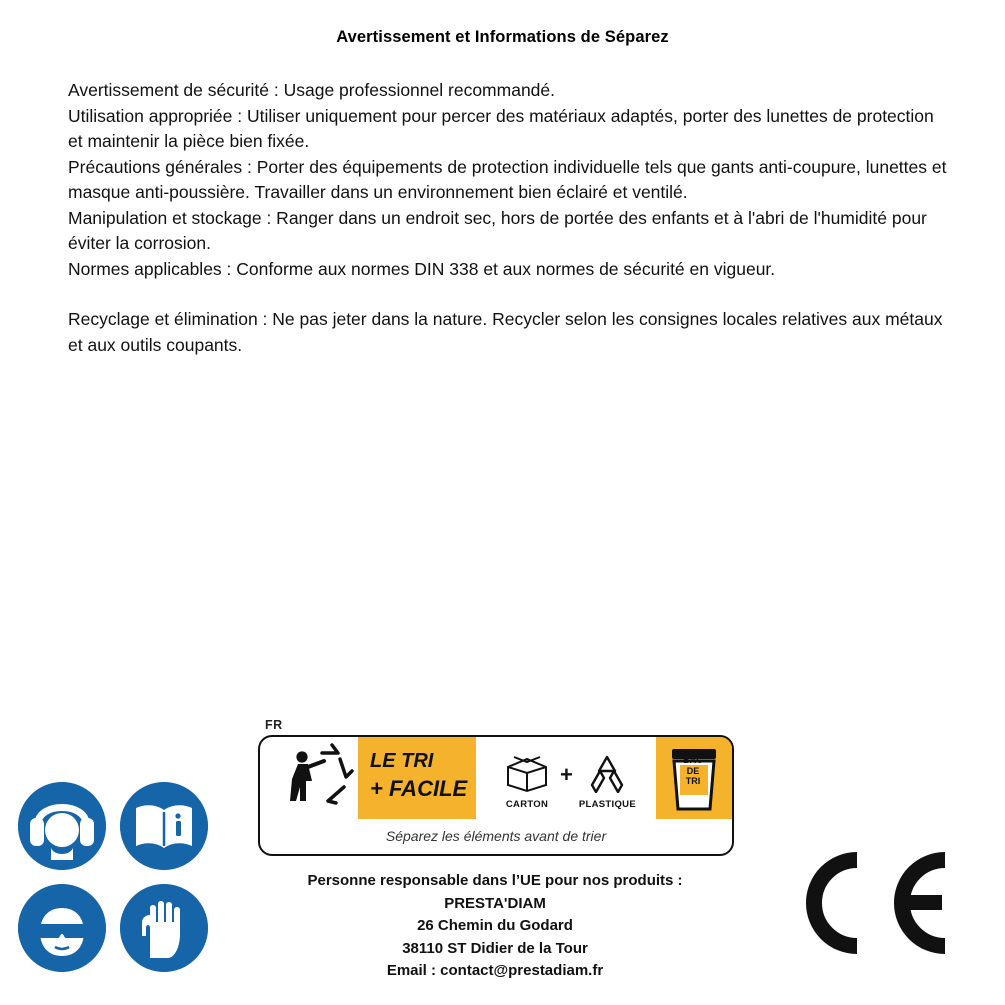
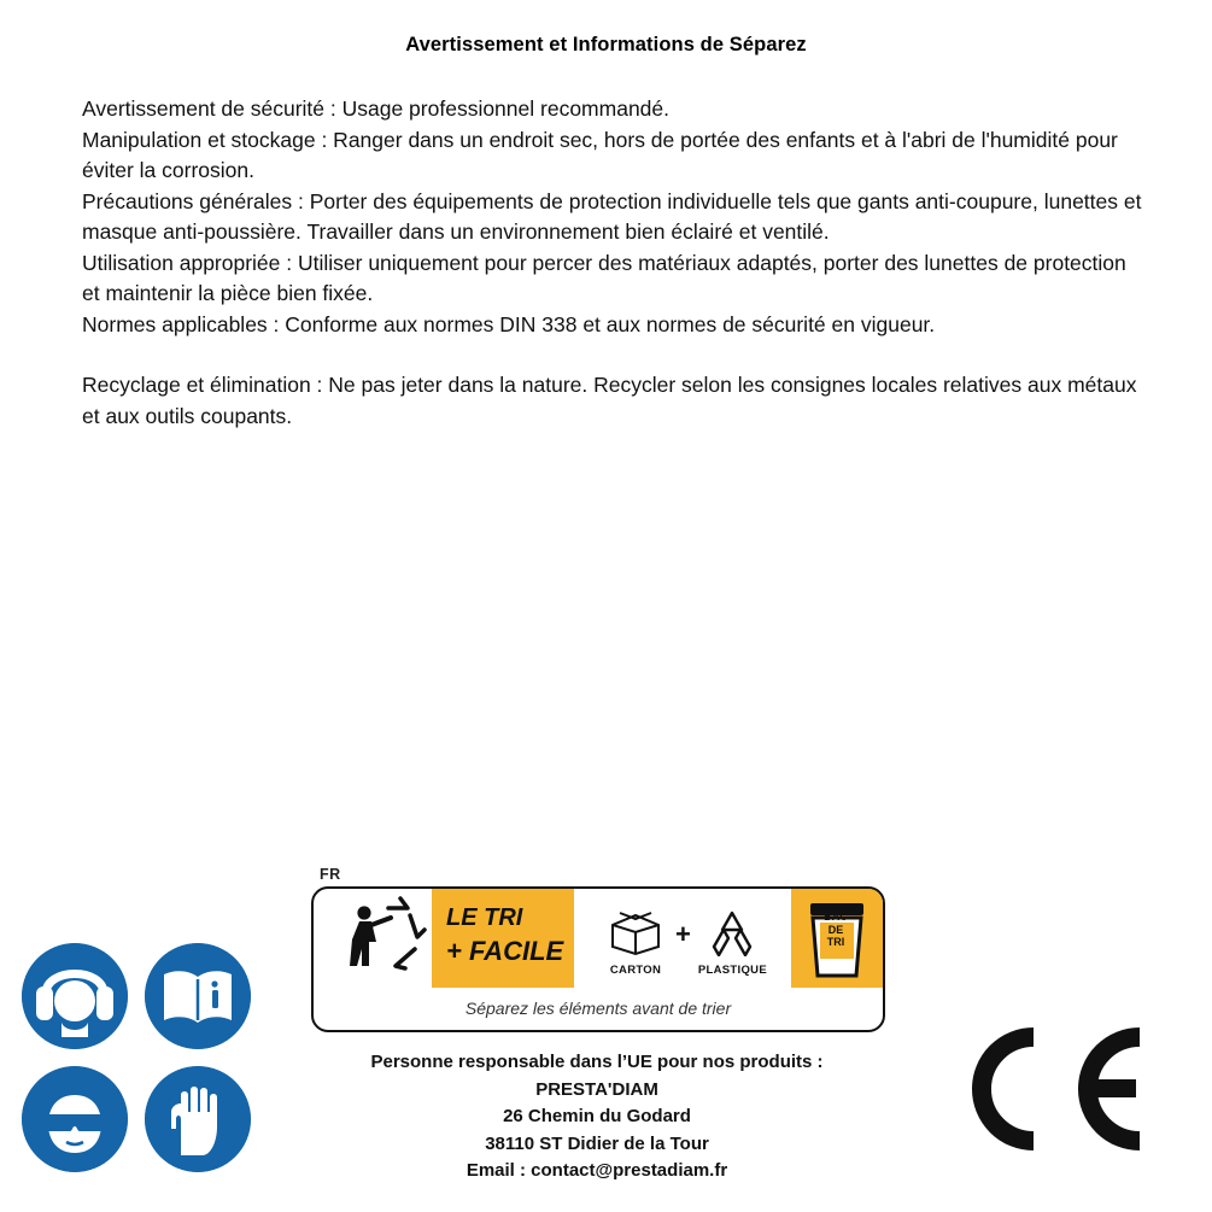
  Avertissement et Informations de Séparez
  Avertissement de sécurité : Usage professionnel recommandé.
- Utilisation appropriée : Utiliser uniquement pour percer des matériaux adaptés, porter des lunettes de protection et maintenir la pièce bien fixée.
+ Manipulation et stockage : Ranger dans un endroit sec, hors de portée des enfants et à l'abri de l'humidité pour éviter la corrosion.
  Précautions générales : Porter des équipements de protection individuelle tels que gants anti-coupure, lunettes et masque anti-poussière. Travailler dans un environnement bien éclairé et ventilé.
- Manipulation et stockage : Ranger dans un endroit sec, hors de portée des enfants et à l'abri de l'humidité pour éviter la corrosion.
+ Utilisation appropriée : Utiliser uniquement pour percer des matériaux adaptés, porter des lunettes de protection et maintenir la pièce bien fixée.
  Normes applicables : Conforme aux normes DIN 338 et aux normes de sécurité en vigueur.
  Recyclage et élimination : Ne pas jeter dans la nature. Recycler selon les consignes locales relatives aux métaux et aux outils coupants.
  FR
  LE TRI
  + FACILE
  CARTON
  +
  PLASTIQUE
  BAC
  DE
  TRI
  Séparez les éléments avant de trier
  Personne responsable dans l’UE pour nos produits :
  PRESTA'DIAM
  26 Chemin du Godard
  38110 ST Didier de la Tour
  Email : contact@prestadiam.fr
